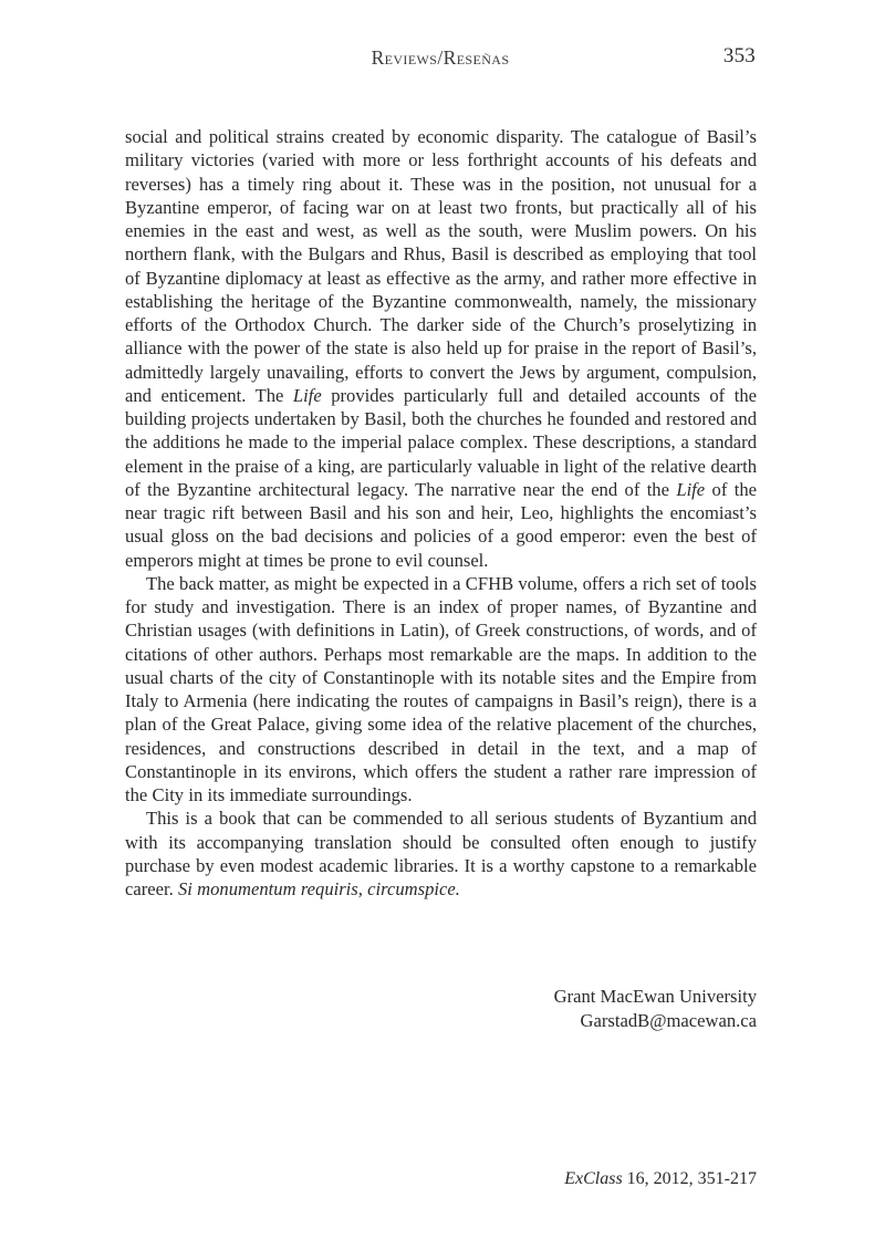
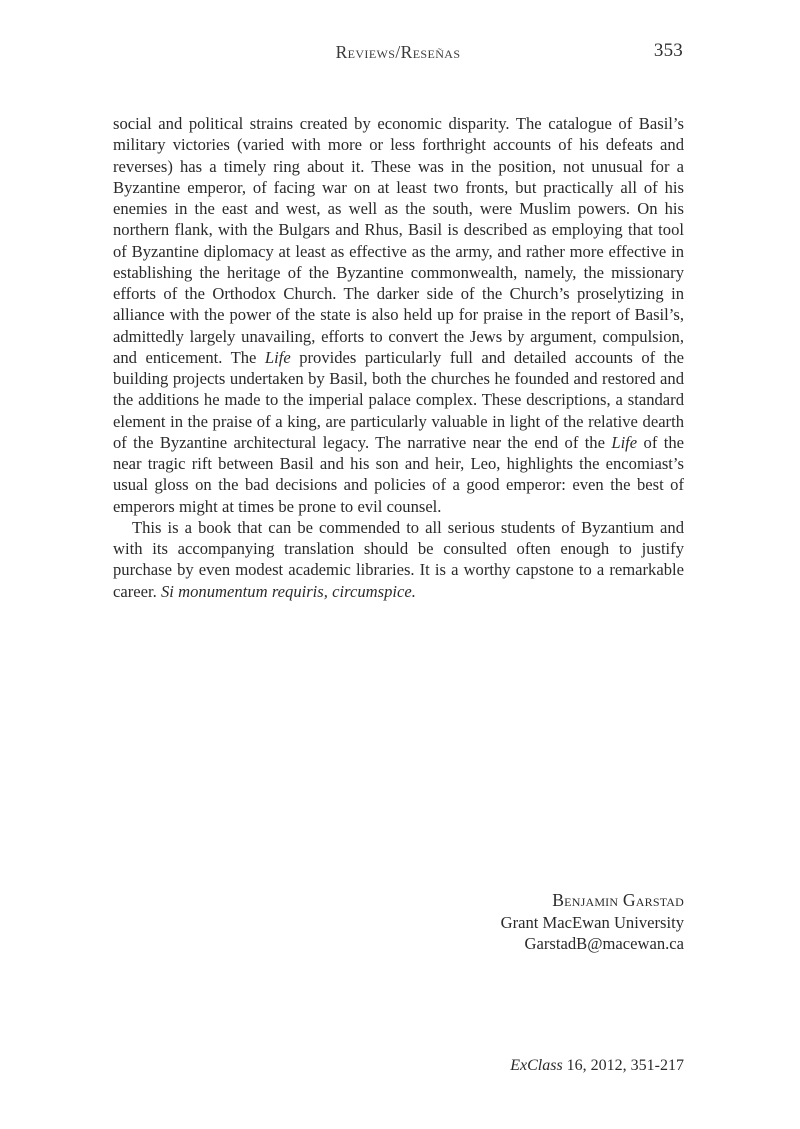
  Reviews/Reseñas
  353
  social and political strains created by economic disparity. The catalogue of Basil’s military victories (varied with more or less forthright accounts of his defeats and reverses) has a timely ring about it. These was in the position, not unusual for a Byzantine emperor, of facing war on at least two fronts, but practically all of his enemies in the east and west, as well as the south, were Muslim powers. On his northern flank, with the Bulgars and Rhus, Basil is described as employing that tool of Byzantine diplomacy at least as effective as the army, and rather more effective in establishing the heritage of the Byzantine commonwealth, namely, the missionary efforts of the Orthodox Church. The darker side of the Church’s proselytizing in alliance with the power of the state is also held up for praise in the report of Basil’s, admittedly largely unavailing, efforts to convert the Jews by argument, compulsion, and enticement. The Life provides particularly full and detailed accounts of the building projects undertaken by Basil, both the churches he founded and restored and the additions he made to the imperial palace complex. These descriptions, a standard element in the praise of a king, are particularly valuable in light of the relative dearth of the Byzantine architectural legacy. The narrative near the end of the Life of the near tragic rift between Basil and his son and heir, Leo, highlights the encomiast’s usual gloss on the bad decisions and policies of a good emperor: even the best of emperors might at times be prone to evil counsel.
- The back matter, as might be expected in a CFHB volume, offers a rich set of tools for study and investigation. There is an index of proper names, of Byzantine and Christian usages (with definitions in Latin), of Greek constructions, of words, and of citations of other authors. Perhaps most remarkable are the maps. In addition to the usual charts of the city of Constantinople with its notable sites and the Empire from Italy to Armenia (here indicating the routes of campaigns in Basil’s reign), there is a plan of the Great Palace, giving some idea of the relative placement of the churches, residences, and constructions described in detail in the text, and a map of Constantinople in its environs, which offers the student a rather rare impression of the City in its immediate surroundings.
  This is a book that can be commended to all serious students of Byzantium and with its accompanying translation should be consulted often enough to justify purchase by even modest academic libraries. It is a worthy capstone to a remarkable career. Si monumentum requiris, circumspice.
+ Benjamin Garstad
  Grant MacEwan University
  GarstadB@macewan.ca
  ExClass 16, 2012, 351-217
